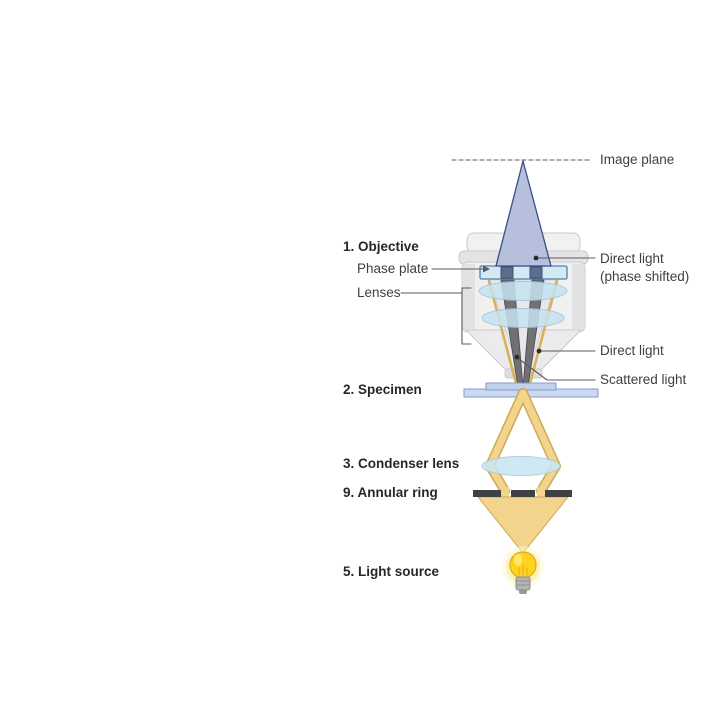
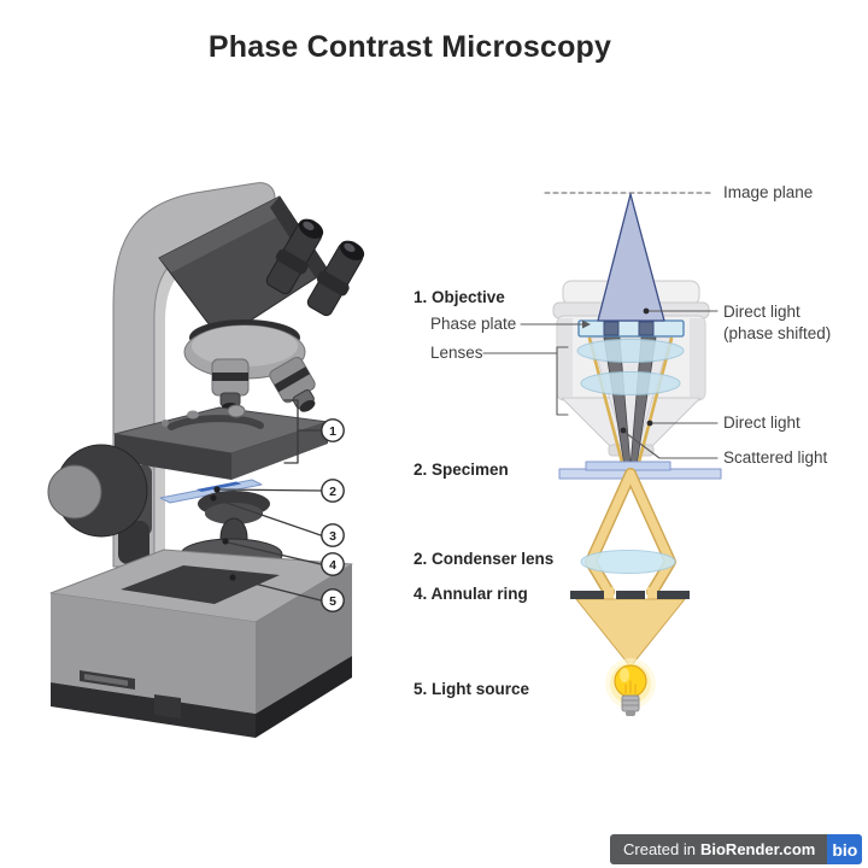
+ Phase Contrast Microscopy
+ 1
+ 2
+ 3
+ 4
+ 5
  1. Objective
  Phase plate
  Lenses
  2. Specimen
- 3. Condenser lens
+ 2. Condenser lens
- 9. Annular ring
+ 4. Annular ring
  5. Light source
  Image plane
  Direct light
  (phase shifted)
  Direct light
  Scattered light
+ Created in
+ BioRender.com
+ bio
